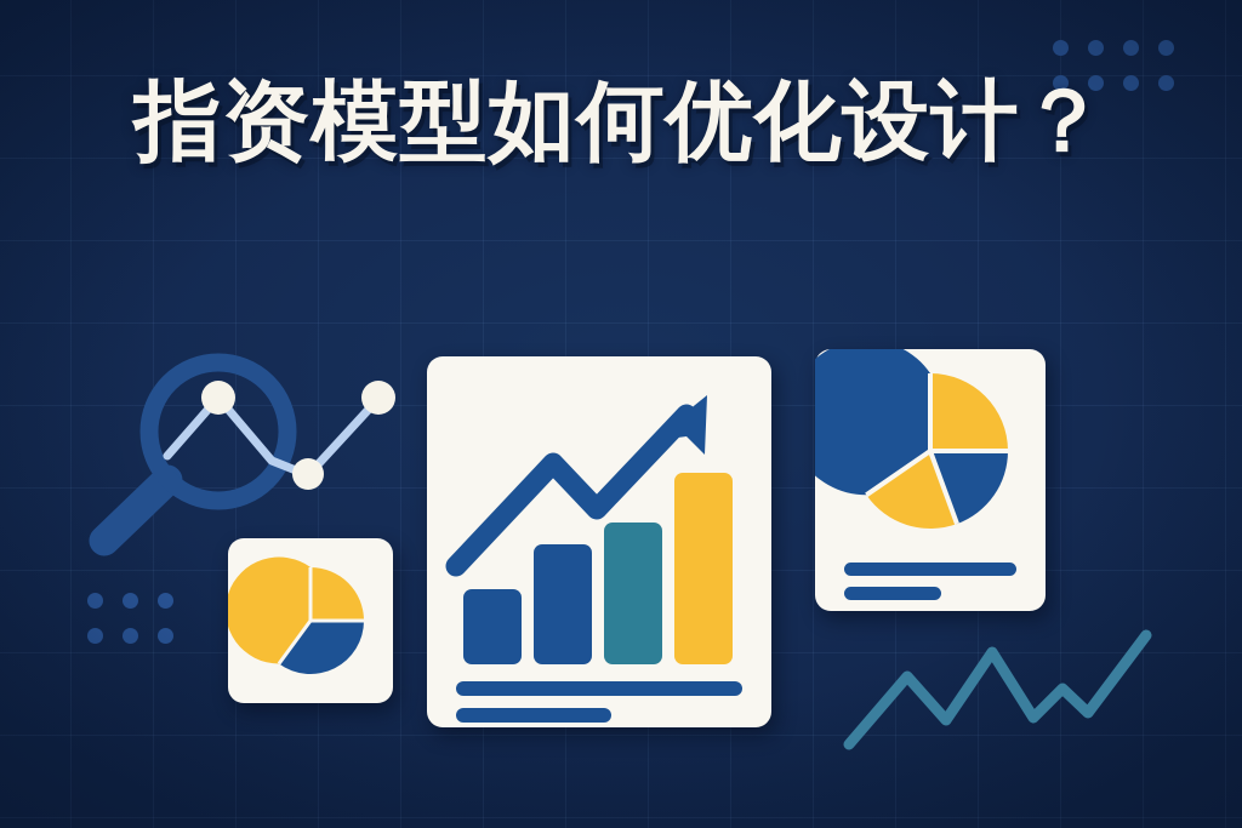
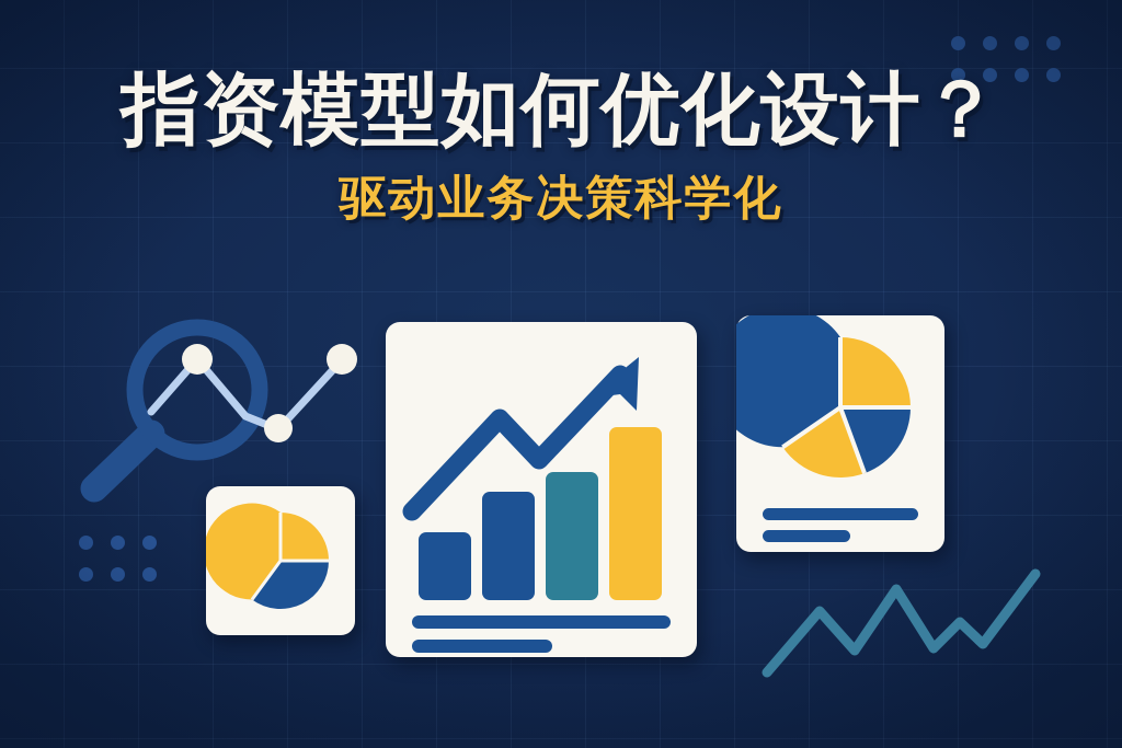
  指资模型如何优化设计？
+ 驱动业务决策科学化
